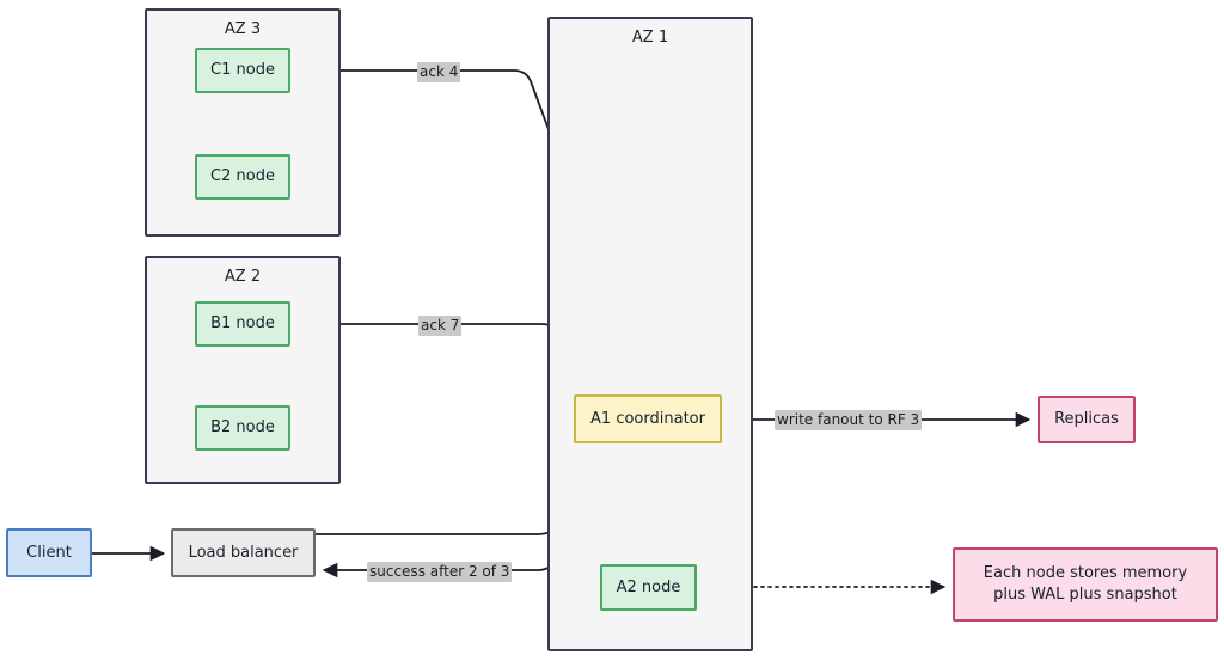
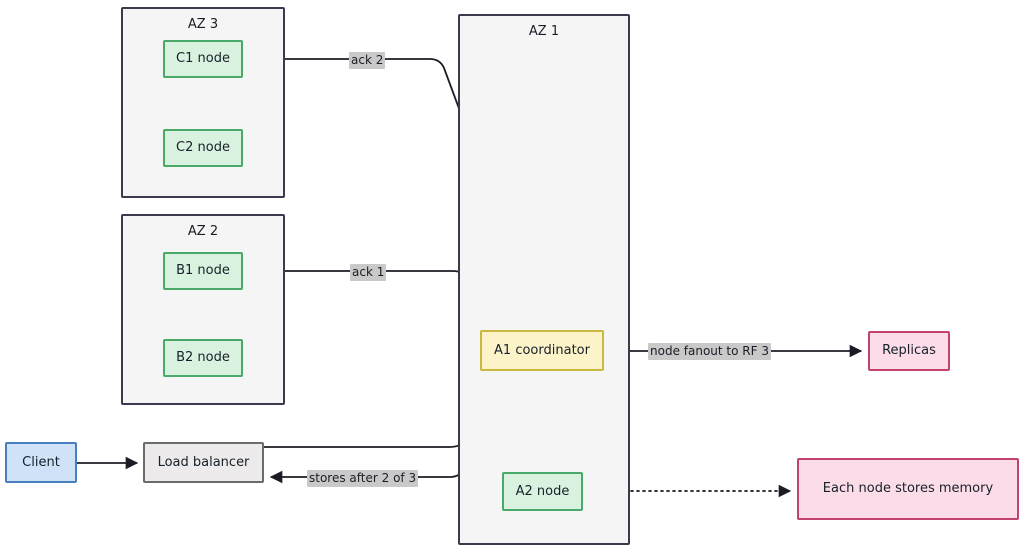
  AZ 3
  AZ 2
  AZ 1
  C1 node
  C2 node
  B1 node
  B2 node
  A1 coordinator
  A2 node
  Replicas
  Client
  Load balancer
  Each node stores memory
- plus WAL plus snapshot
- ack 4
+ ack 2
- ack 7
+ ack 1
- write fanout to RF 3
+ node fanout to RF 3
- success after 2 of 3
+ stores after 2 of 3
